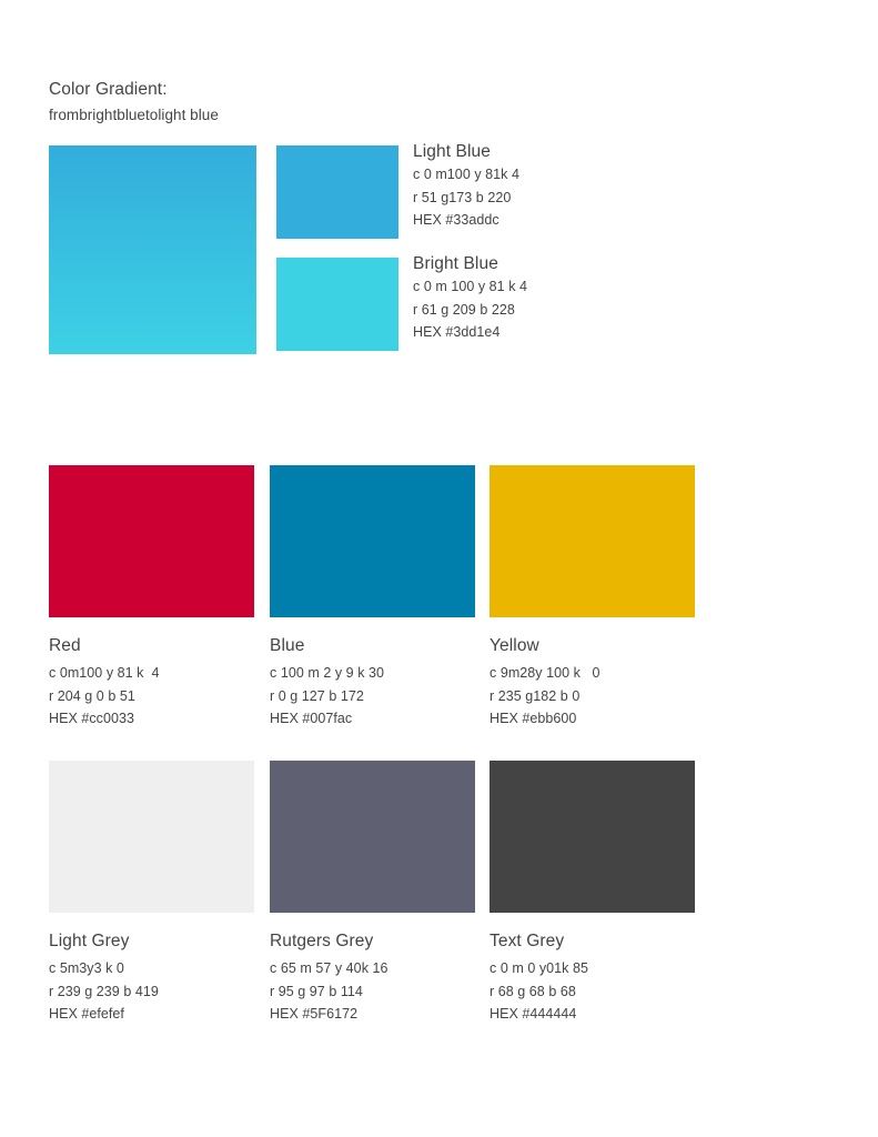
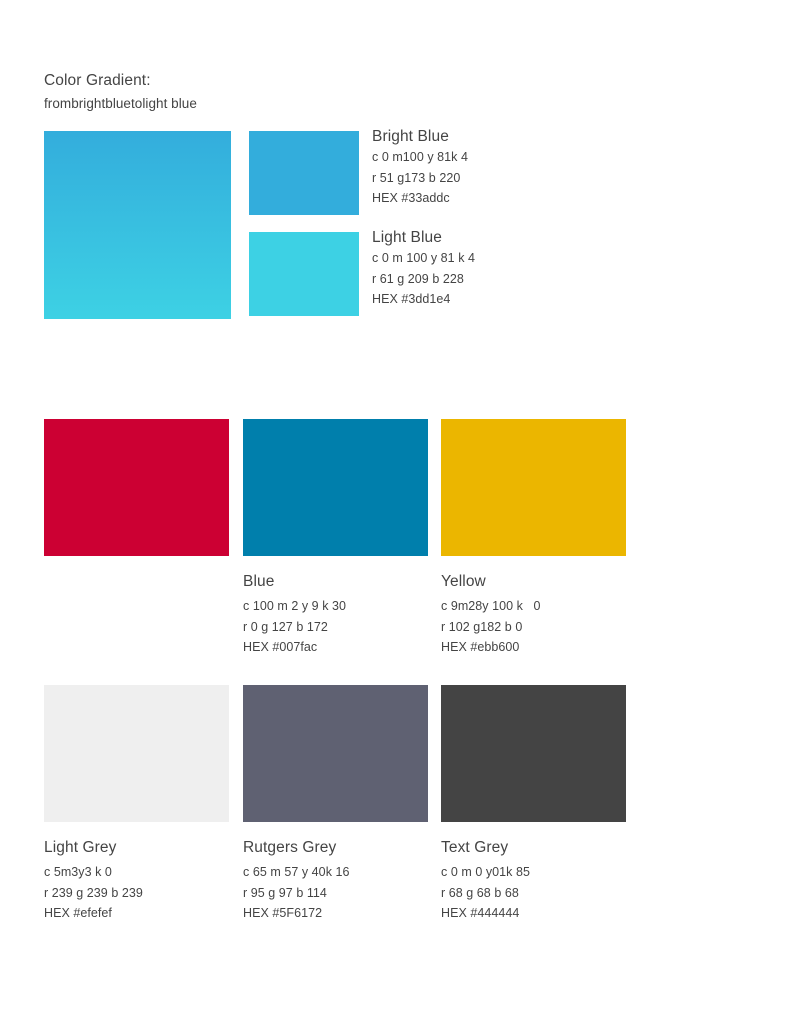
  Color Gradient:
  frombrightbluetolight blue
- Light Blue
+ Bright Blue
  c 0 m100 y 81k 4
  r 51 g173 b 220
  HEX #33addc
- Bright Blue
+ Light Blue
  c 0 m 100 y 81 k 4
  r 61 g 209 b 228
  HEX #3dd1e4
- Red
- c 0m100 y 81 k 4
- r 204 g 0 b 51
- HEX #cc0033
  Blue
  c 100 m 2 y 9 k 30
  r 0 g 127 b 172
  HEX #007fac
  Yellow
  c 9m28y 100 k 0
- r 235 g182 b 0
+ r 102 g182 b 0
  HEX #ebb600
  Light Grey
  c 5m3y3 k 0
- r 239 g 239 b 419
+ r 239 g 239 b 239
  HEX #efefef
  Rutgers Grey
  c 65 m 57 y 40k 16
  r 95 g 97 b 114
  HEX #5F6172
  Text Grey
  c 0 m 0 y01k 85
  r 68 g 68 b 68
  HEX #444444
